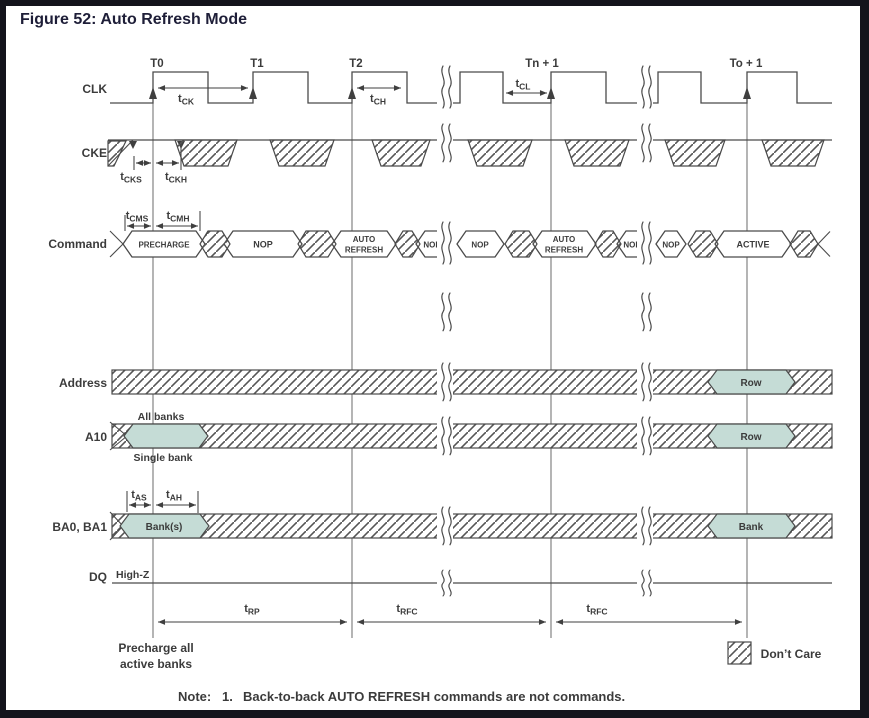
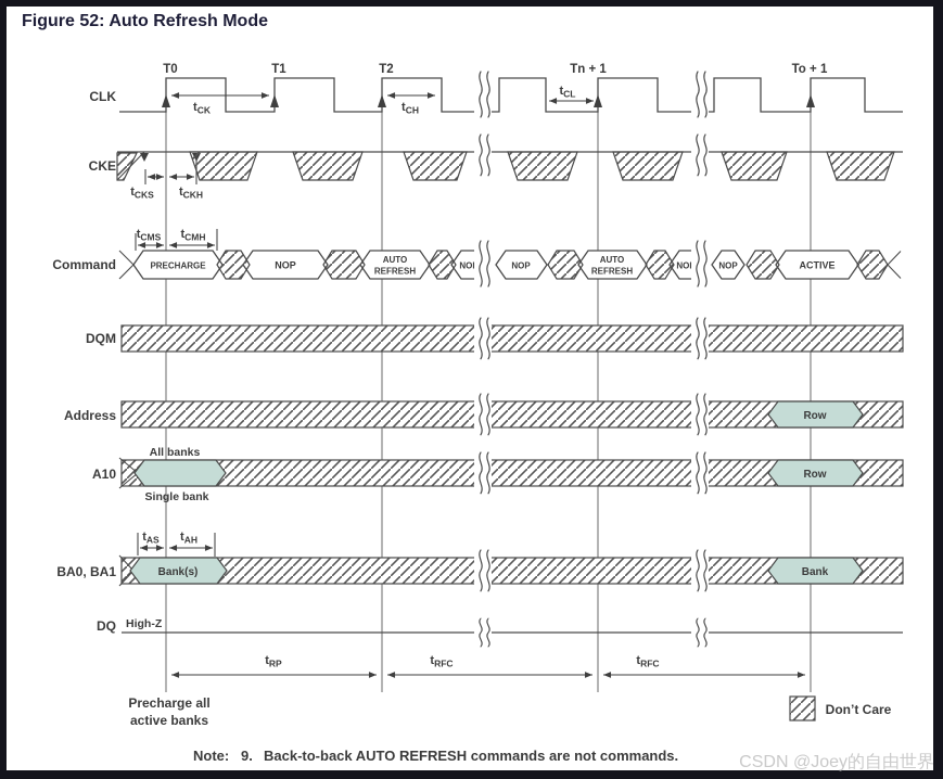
  CLK
  T0
  T1
  T2
  Tn + 1
  To + 1
  tCK
  tCH
  tCL
  CKE
  tCKS
  tCKH
  Command
  tCMS
  tCMH
  PRECHARGE
  NOP
  AUTO
  REFRESH
  NOP
  AUTO
  REFRESH
  NOP
  ACTIVE
+ DQM
  Address
  Row
  A10
  Row
  All banks
  Single bank
  BA0, BA1
  tAS
  tAH
  Bank(s)
  Bank
  DQ
  High-Z
  tRP
  tRFC
  tRFC
  Precharge all
  active banks
  Don’t Care
  Note:
- 1.
+ 9.
  Back-to-back AUTO REFRESH commands are not commands.
  Figure 52: Auto Refresh Mode
+ CSDN @Joey的自由世界
